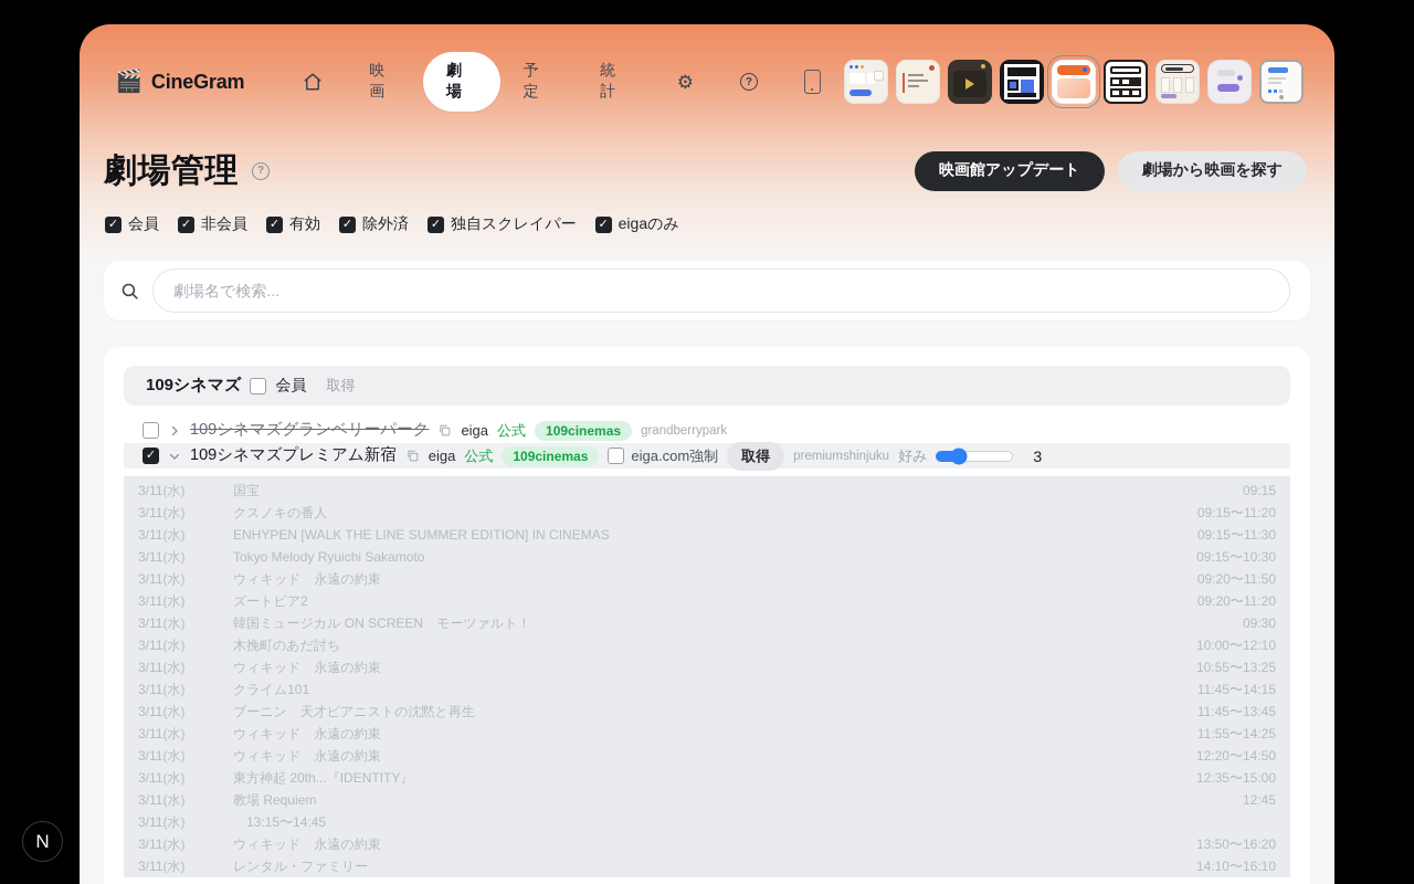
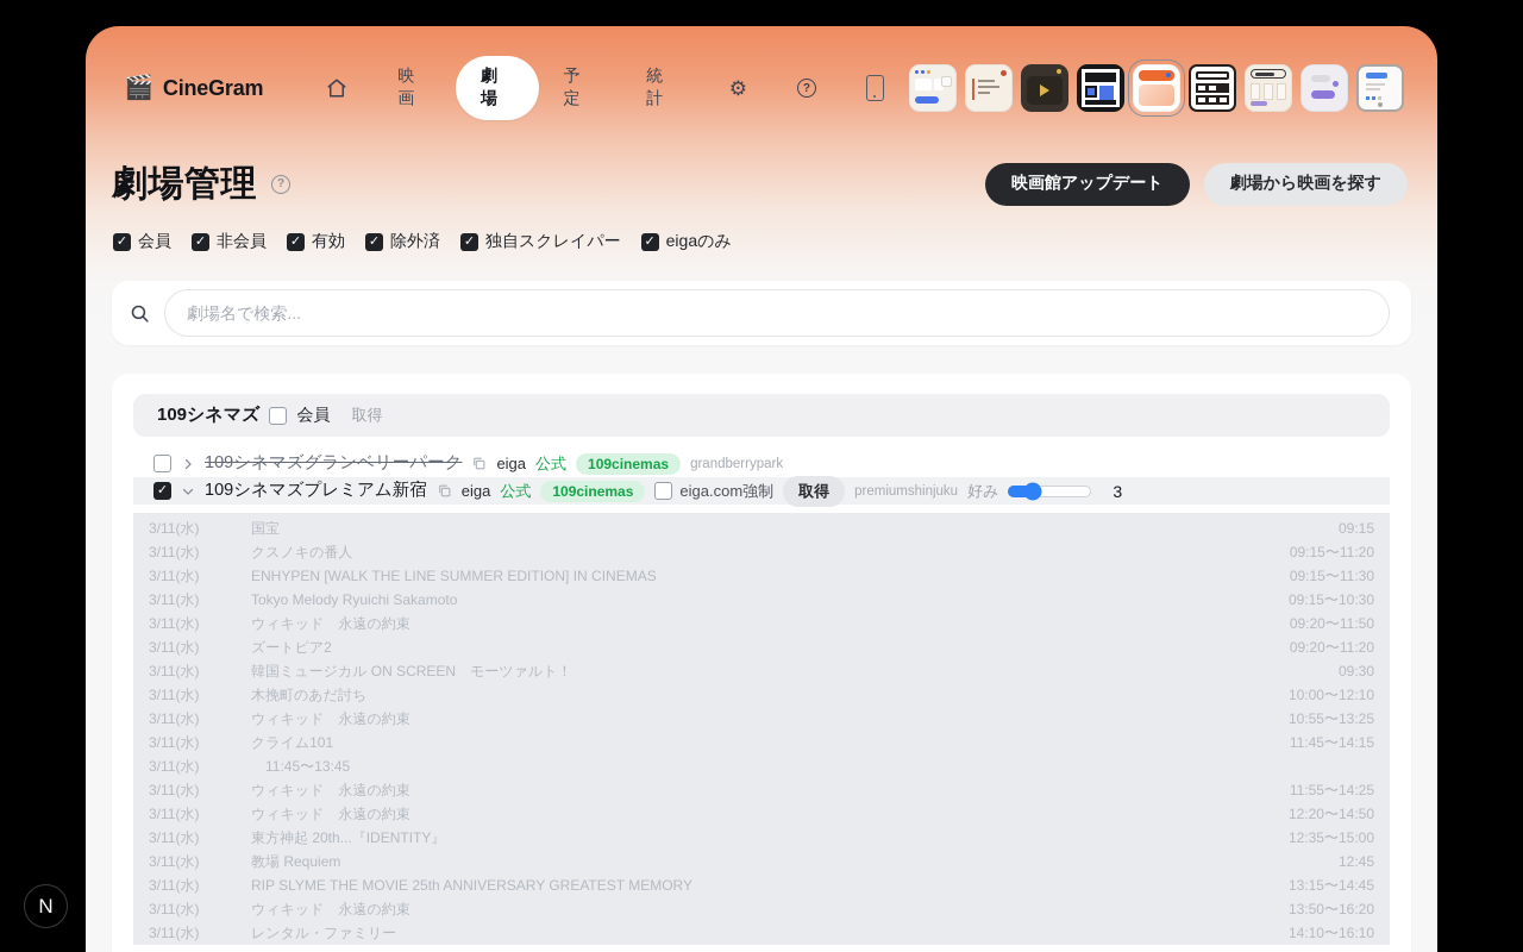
  🎬
  CineGram
  映画
  劇場
  予定
  統計
  ⚙
  ?
  劇場管理
  ?
  映画館アップデート
  劇場から映画を探す
  会員
  非会員
  有効
  除外済
  独自スクレイパー
  eigaのみ
  劇場名で検索...
  109シネマズ
  会員
  取得
  109シネマズグランベリーパーク
  eiga
  公式
  109cinemas
  grandberrypark
  109シネマズプレミアム新宿
  eiga
  公式
  109cinemas
  eiga.com強制
  取得
  premiumshinjuku
  好み
  3
  3/11(水)
  国宝
  09:15
  3/11(水)
  クスノキの番人
  09:15〜11:20
  3/11(水)
  ENHYPEN [WALK THE LINE SUMMER EDITION] IN CINEMAS
  09:15〜11:30
  3/11(水)
  Tokyo Melody Ryuichi Sakamoto
  09:15〜10:30
  3/11(水)
  ウィキッド 永遠の約束
  09:20〜11:50
  3/11(水)
  ズートピア2
  09:20〜11:20
  3/11(水)
  韓国ミュージカル ON SCREEN モーツァルト！
  09:30
  3/11(水)
  木挽町のあだ討ち
  10:00〜12:10
  3/11(水)
  ウィキッド 永遠の約束
  10:55〜13:25
  3/11(水)
  クライム101
  11:45〜14:15
  3/11(水)
- ブーニン 天才ピアニストの沈黙と再生
  11:45〜13:45
  3/11(水)
  ウィキッド 永遠の約束
  11:55〜14:25
  3/11(水)
  ウィキッド 永遠の約束
  12:20〜14:50
  3/11(水)
  東方神起 20th...『IDENTITY』
  12:35〜15:00
  3/11(水)
  教場 Requiem
  12:45
  3/11(水)
+ RIP SLYME THE MOVIE 25th ANNIVERSARY GREATEST MEMORY
  13:15〜14:45
  3/11(水)
  ウィキッド 永遠の約束
  13:50〜16:20
  3/11(水)
  レンタル・ファミリー
  14:10〜16:10
  N
